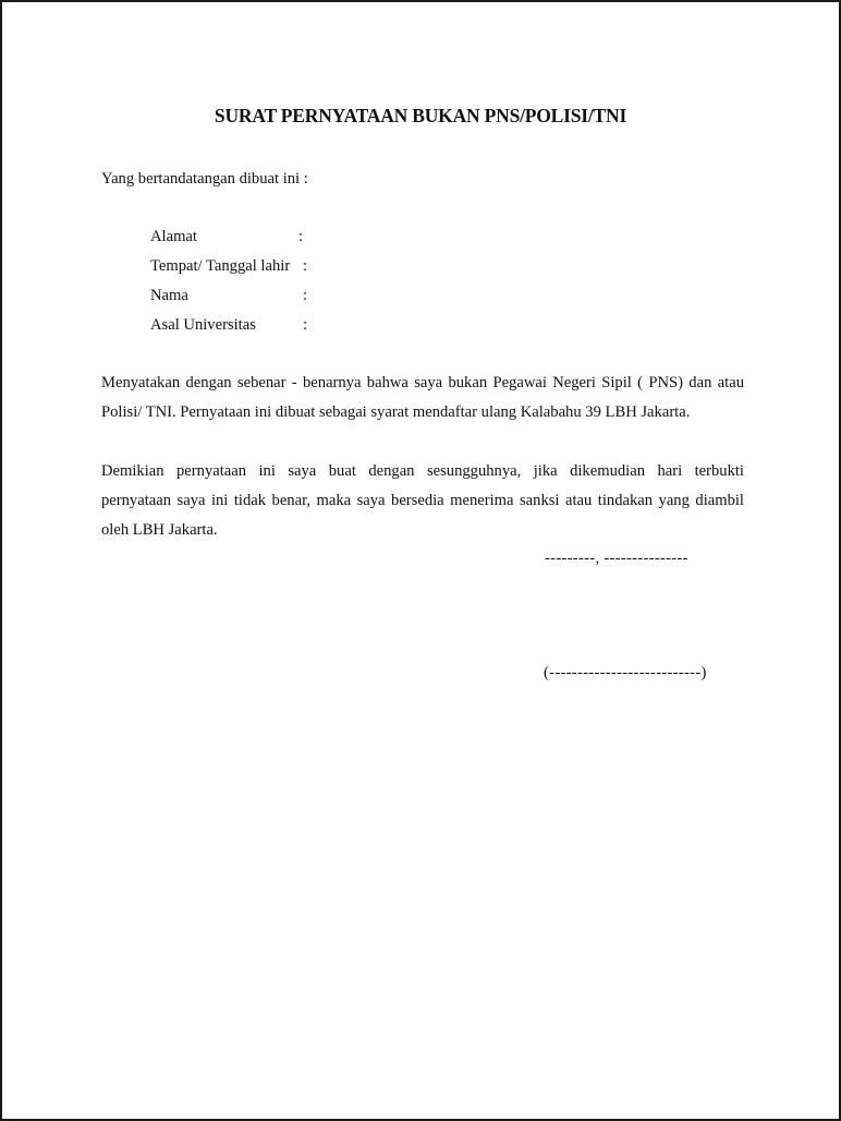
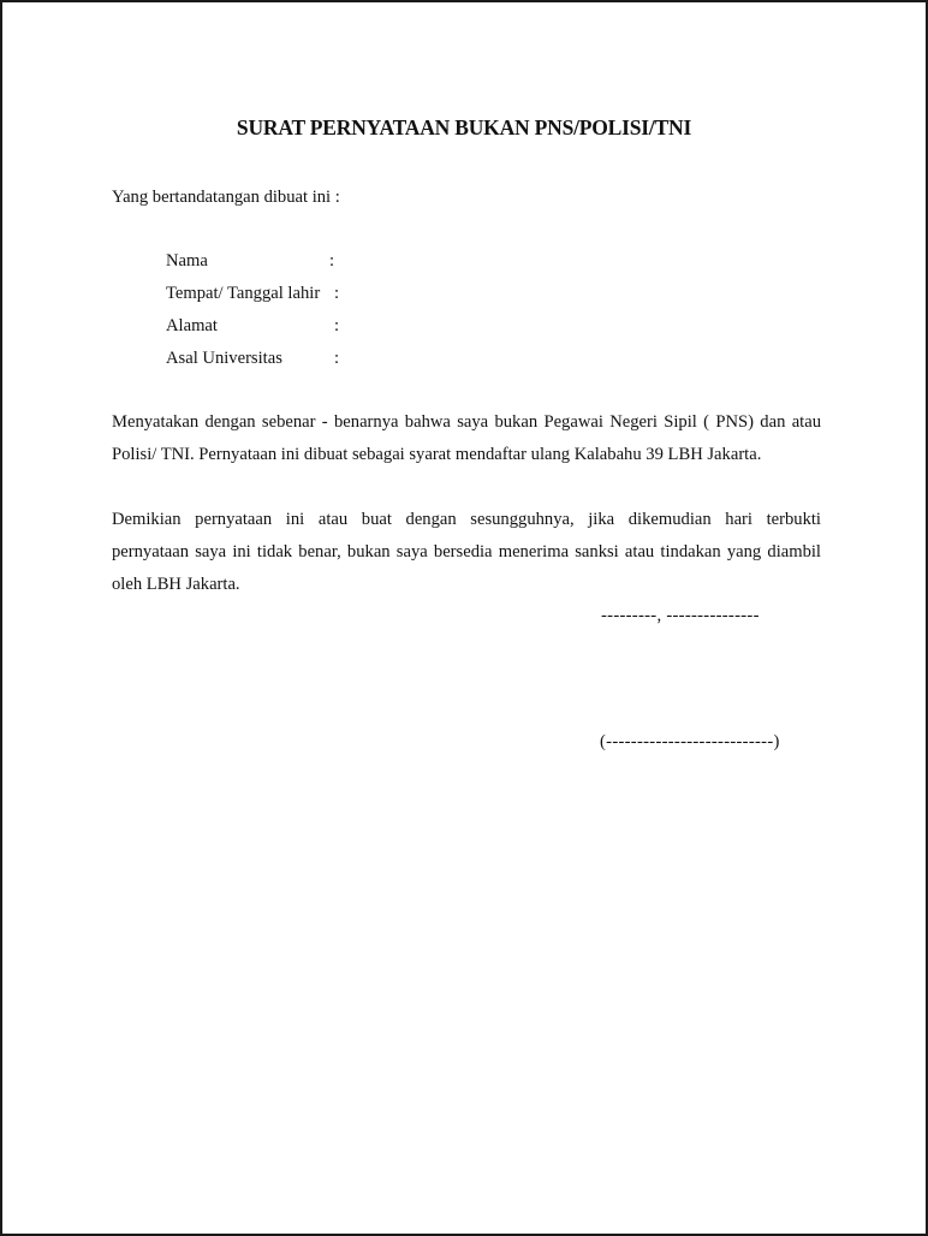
  SURAT PERNYATAAN BUKAN PNS/POLISI/TNI
  Yang bertandatangan dibuat ini :
- Alamat
+ Nama
  :
  Tempat/ Tanggal lahir
  :
- Nama
+ Alamat
  :
  Asal Universitas
  :
  Menyatakan dengan sebenar - benarnya bahwa saya bukan Pegawai Negeri Sipil ( PNS) dan atau
  Polisi/ TNI. Pernyataan ini dibuat sebagai syarat mendaftar ulang Kalabahu 39 LBH Jakarta.
- Demikian pernyataan ini saya buat dengan sesungguhnya, jika dikemudian hari terbukti
+ Demikian pernyataan ini atau buat dengan sesungguhnya, jika dikemudian hari terbukti
- pernyataan saya ini tidak benar, maka saya bersedia menerima sanksi atau tindakan yang diambil
+ pernyataan saya ini tidak benar, bukan saya bersedia menerima sanksi atau tindakan yang diambil
  oleh LBH Jakarta.
  ---------, ---------------
  (---------------------------)
